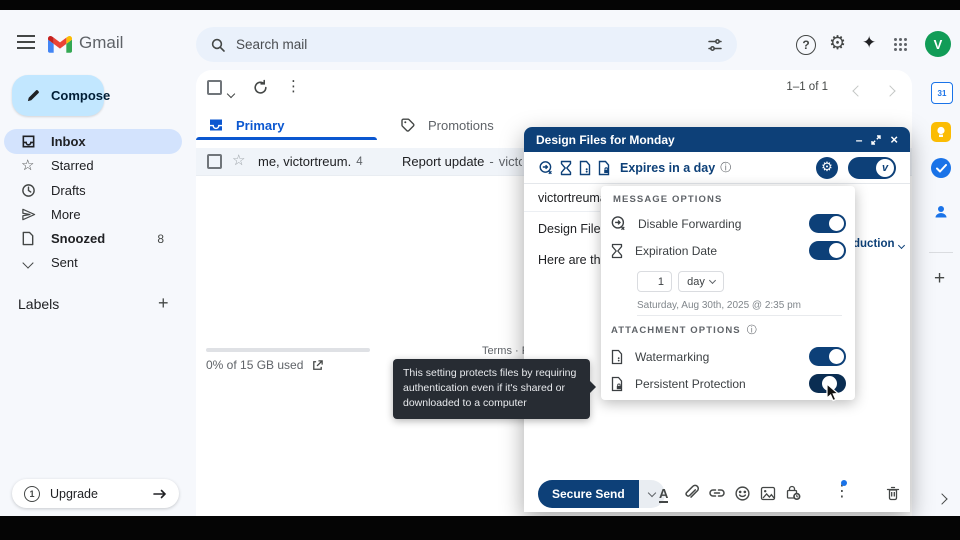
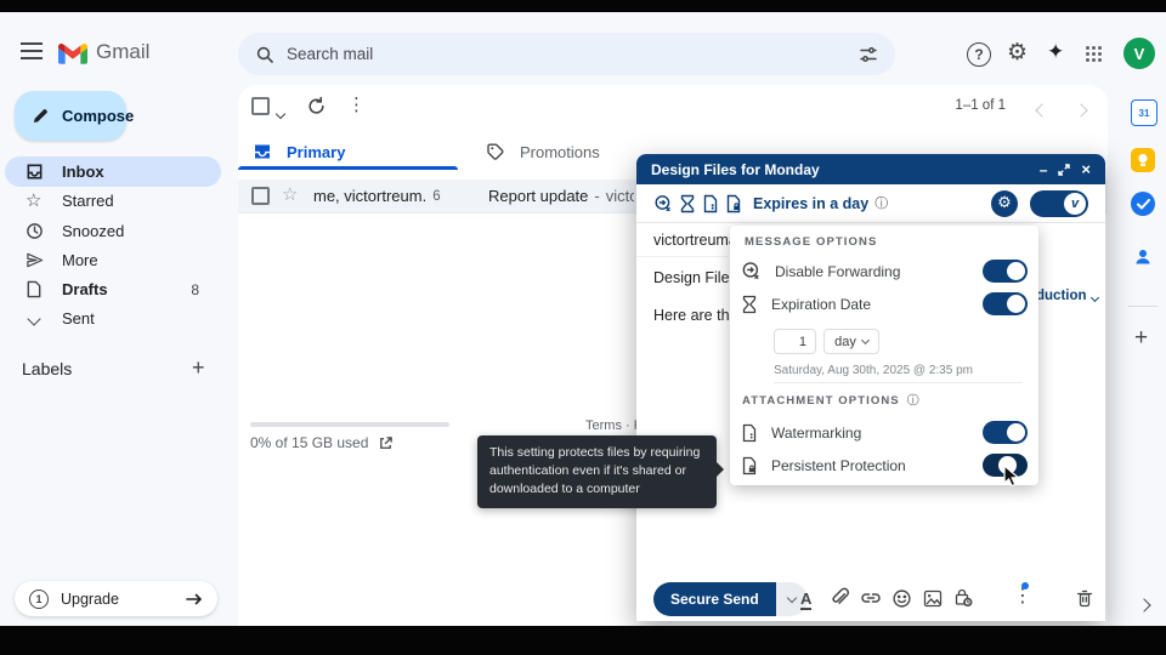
  Gmail
  Search mail
  ?
  ⚙
  ✦
  V
  Compose
  Inbox
  ☆
  Starred
- Drafts
+ Snoozed
  More
- Snoozed
+ Drafts
  8
  Sent
  Labels
  +
  1
  Upgrade
  ⋮
  1–1 of 1
  Primary
  Promotions
  ☆
  me, victortreum.
- 4
+ 6
  Report update
  -
  0% of 15 GB used
  Terms ·
  31
  +
  Design Files for Monday
  –
  ×
  Expires in a day
  ⓘ
  ⚙
  v
  victortreum
  Design File
  duction
  Secure Send
  A
  ⋮
  MESSAGE OPTIONS
  Disable Forwarding
  Expiration Date
  1
  day
  Saturday, Aug 30th, 2025 @ 2:35 pm
  ATTACHMENT OPTIONS
  ⓘ
  Watermarking
  Persistent Protection
  This setting protects files by requiring authentication even if it's shared or downloaded to a computer
